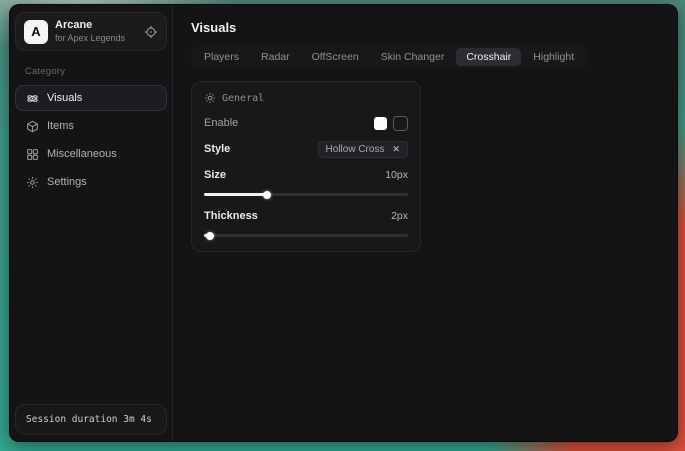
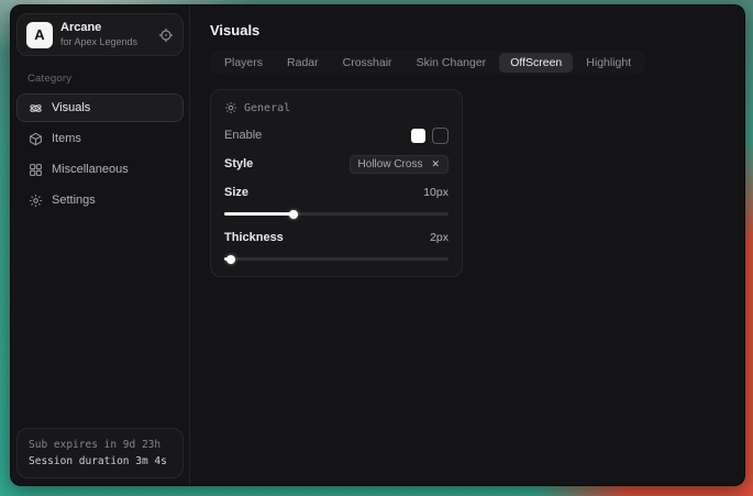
  A
  Arcane
  for Apex Legends
  Category
  Visuals
  Items
  Miscellaneous
  Settings
+ Sub expires in 9d 23h
  Session duration 3m 4s
  Visuals
  Players
  Radar
- OffScreen
+ Crosshair
  Skin Changer
- Crosshair
+ OffScreen
  Highlight
  General
  Enable
  Style
  Hollow Cross
  ✕
  Size
  10px
  Thickness
  2px
